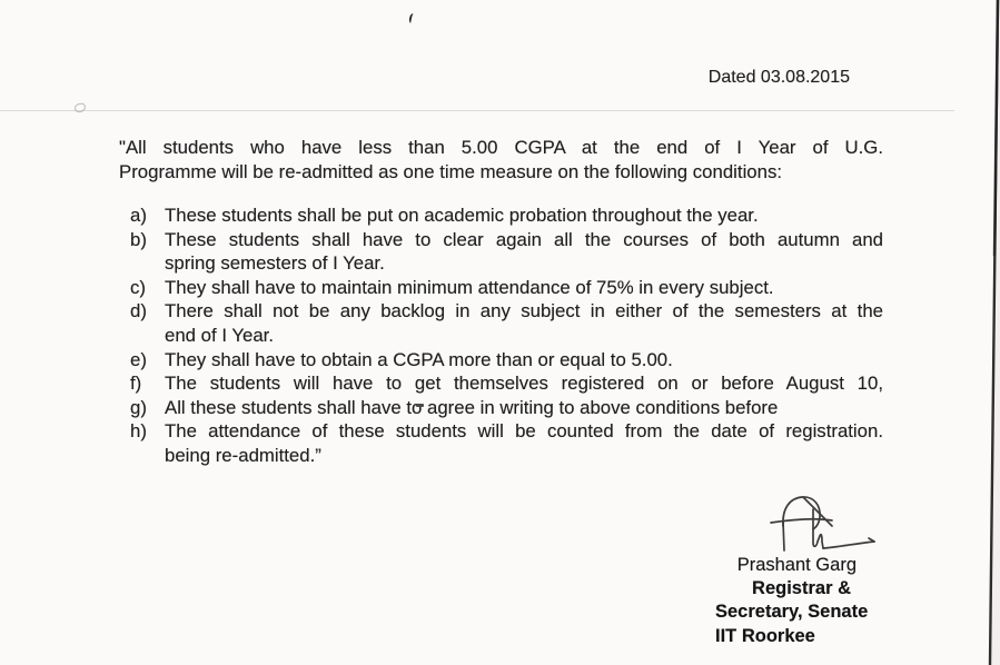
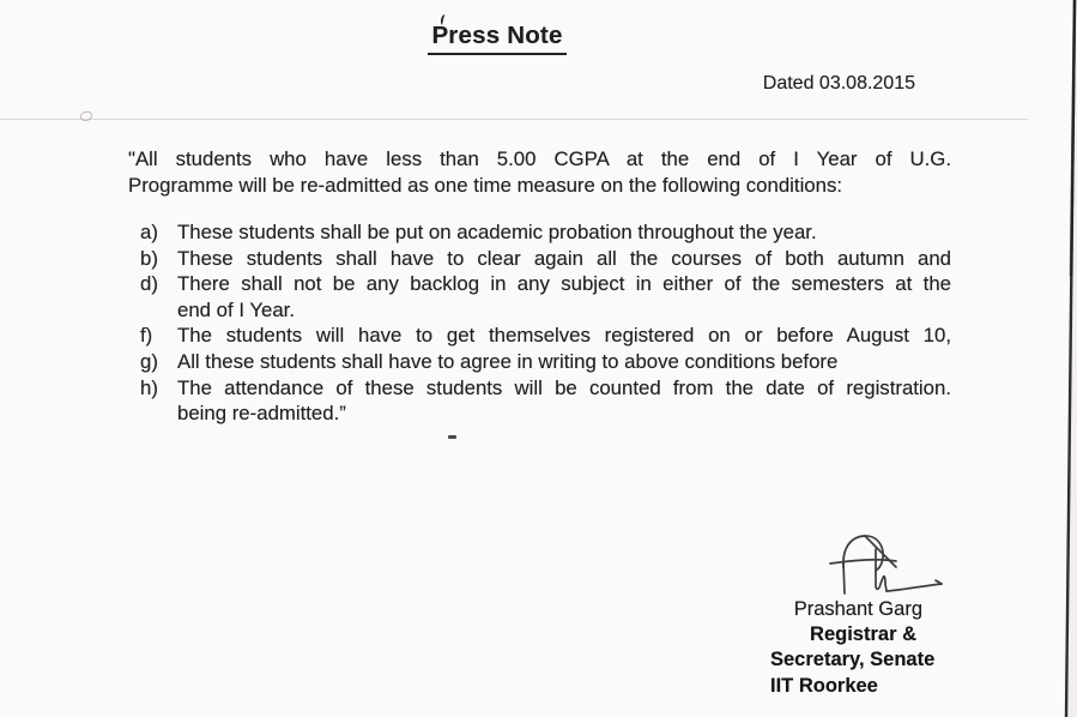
+ Press Note
  Dated 03.08.2015
  "All students who have less than 5.00 CGPA at the end of I Year of U.G.
  Programme will be re-admitted as one time measure on the following conditions:
  a)
  These students shall be put on academic probation throughout the year.
  b)
  These students shall have to clear again all the courses of both autumn and
- spring semesters of I Year.
- c)
- They shall have to maintain minimum attendance of 75% in every subject.
  d)
  There shall not be any backlog in any subject in either of the semesters at the
  end of I Year.
- e)
- They shall have to obtain a CGPA more than or equal to 5.00.
  f)
  The students will have to get themselves registered on or before August 10,
  g)
  All these students shall have to agree in writing to above conditions before
  h)
  The attendance of these students will be counted from the date of registration.
  being re-admitted.”
  Prashant Garg
  Registrar &
  Secretary, Senate
  IIT Roorkee
